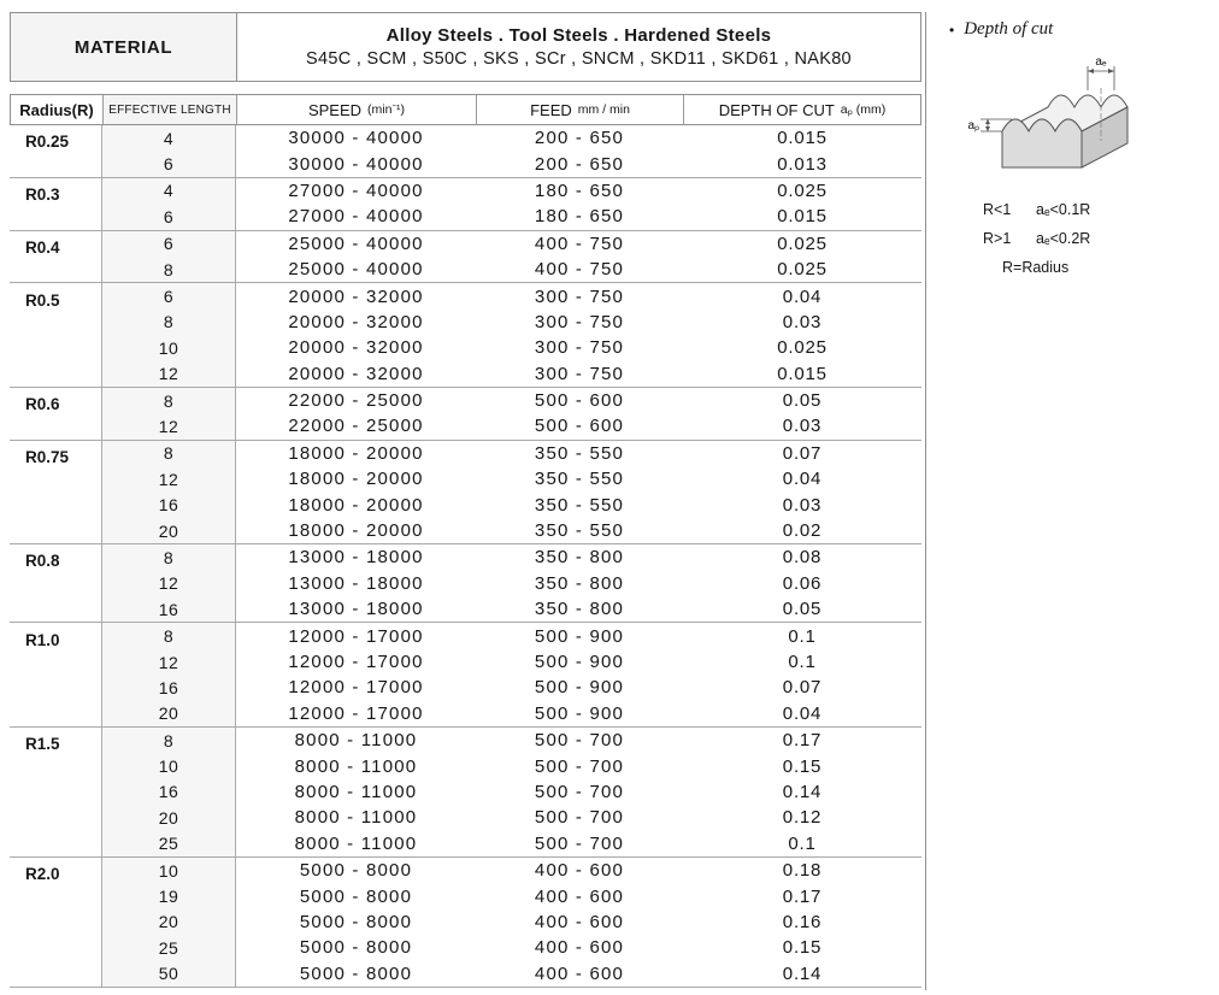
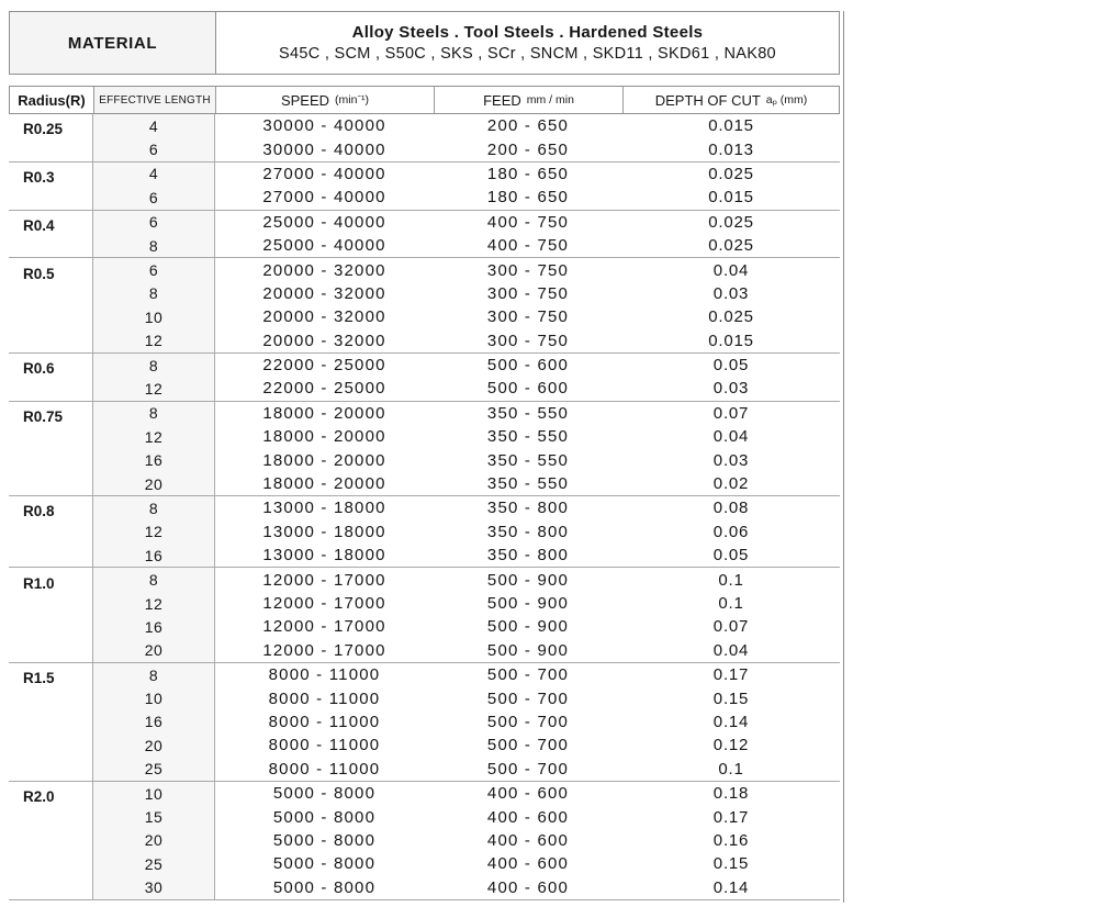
  MATERIAL
  Alloy Steels . Tool Steels . Hardened Steels
  S45C , SCM , S50C , SKS , SCr , SNCM , SKD11 , SKD61 , NAK80
  Radius(R)
  EFFECTIVE LENGTH
  SPEED
  (min⁻¹)
  FEED
  mm / min
  DEPTH OF CUT
  aₚ (mm)
  R0.25
  4
  30000 - 40000
  200 - 650
  0.015
  6
  30000 - 40000
  200 - 650
  0.013
  R0.3
  4
  27000 - 40000
  180 - 650
  0.025
  6
  27000 - 40000
  180 - 650
  0.015
  R0.4
  6
  25000 - 40000
  400 - 750
  0.025
  8
  25000 - 40000
  400 - 750
  0.025
  R0.5
  6
  20000 - 32000
  300 - 750
  0.04
  8
  20000 - 32000
  300 - 750
  0.03
  10
  20000 - 32000
  300 - 750
  0.025
  12
  20000 - 32000
  300 - 750
  0.015
  R0.6
  8
  22000 - 25000
  500 - 600
  0.05
  12
  22000 - 25000
  500 - 600
  0.03
  R0.75
  8
  18000 - 20000
  350 - 550
  0.07
  12
  18000 - 20000
  350 - 550
  0.04
  16
  18000 - 20000
  350 - 550
  0.03
  20
  18000 - 20000
  350 - 550
  0.02
  R0.8
  8
  13000 - 18000
  350 - 800
  0.08
  12
  13000 - 18000
  350 - 800
  0.06
  16
  13000 - 18000
  350 - 800
  0.05
  R1.0
  8
  12000 - 17000
  500 - 900
  0.1
  12
  12000 - 17000
  500 - 900
  0.1
  16
  12000 - 17000
  500 - 900
  0.07
  20
  12000 - 17000
  500 - 900
  0.04
  R1.5
  8
  8000 - 11000
  500 - 700
  0.17
  10
  8000 - 11000
  500 - 700
  0.15
  16
  8000 - 11000
  500 - 700
  0.14
  20
  8000 - 11000
  500 - 700
  0.12
  25
  8000 - 11000
  500 - 700
  0.1
  R2.0
  10
  5000 - 8000
  400 - 600
  0.18
- 19
+ 15
  5000 - 8000
  400 - 600
  0.17
  20
  5000 - 8000
  400 - 600
  0.16
  25
  5000 - 8000
  400 - 600
  0.15
- 50
+ 30
  5000 - 8000
  400 - 600
  0.14
- •
- Depth of cut
- aₑ
- aₚ
- R<1
- aₑ<0.1R
- R>1
- aₑ<0.2R
- R=Radius
